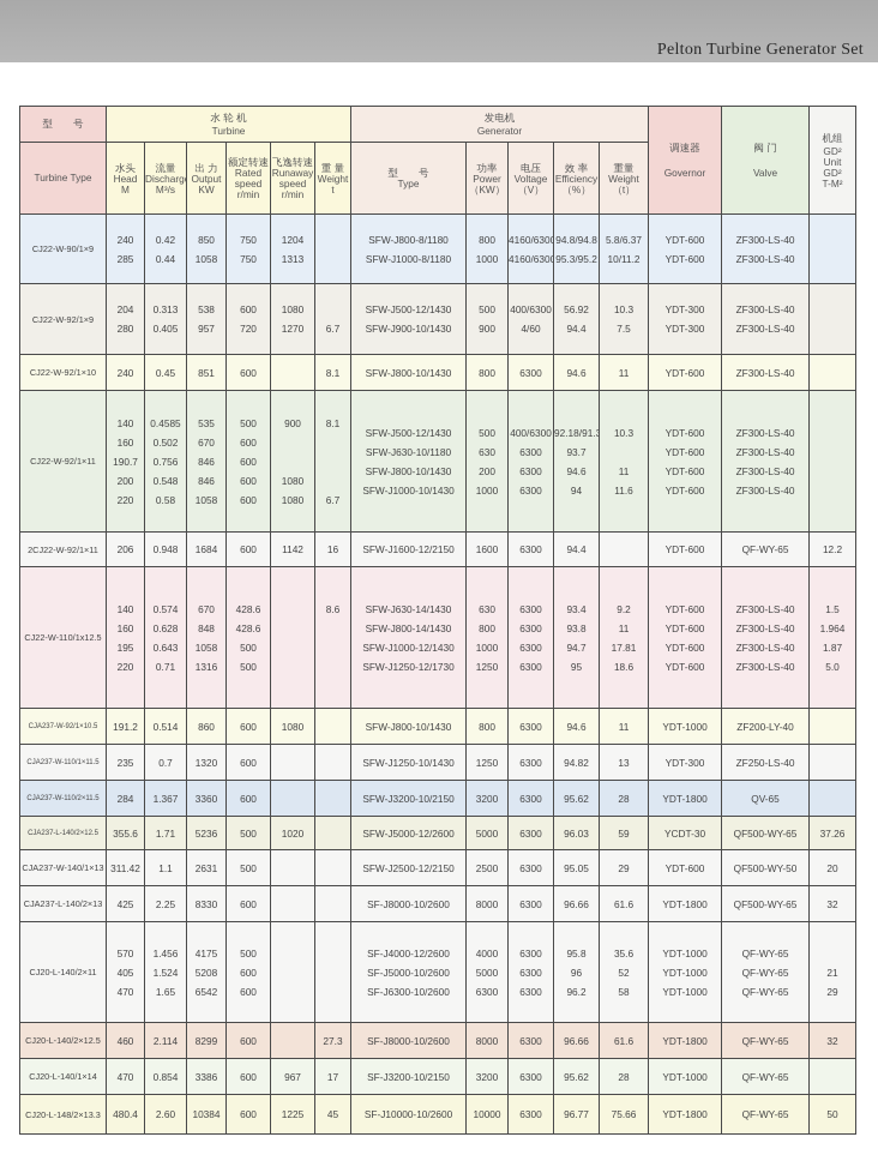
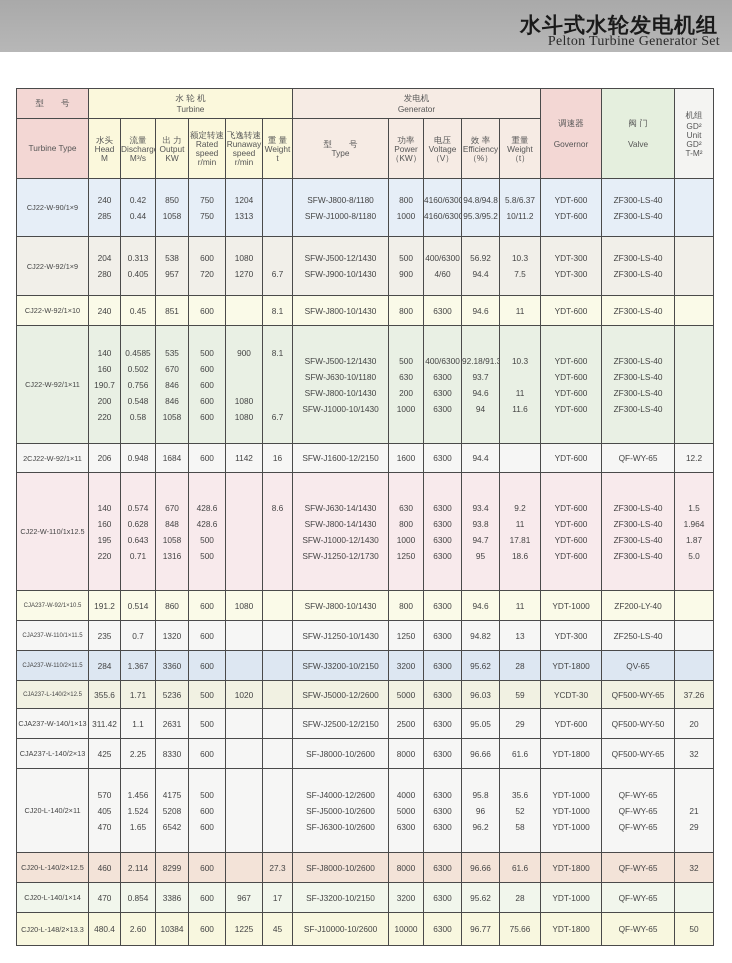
+ 水斗式水轮发电机组
  Pelton Turbine Generator Set
  型 号	水 轮 机Turbine	发电机Generator	调速器Governor	阀 门Valve	机组 GD² Unit GD² T-M²
  Turbine Type	水头HeadM	流量DischargM³/s	出 力OutputKW	额定转速Rated speedr/min	飞逸转速Runaway speedr/min	重 量Weightt	型 号Type	功率Power（KW）	电压Voltage（V）	效 率Efficiency（%）	重量Weight（t）
  CJ22-W-90/1×9	240285	0.420.44	8501058	750750	12041313		SFW-J800-8/1180SFW-J1000-8/1180	8001000	4160/63004160/6300	94.8/94.895.3/95.2	5.8/6.3710/11.2	YDT-600YDT-600	ZF300-LS-40ZF300-LS-40
  CJ22-W-92/1×9	204280	0.3130.405	538957	600720	10801270	6.7	SFW-J500-12/1430SFW-J900-10/1430	500900	400/63004/60	56.9294.4	10.37.5	YDT-300YDT-300	ZF300-LS-40ZF300-LS-40
  CJ22-W-92/1×10	240	0.45	851	600		8.1	SFW-J800-10/1430	800	6300	94.6	11	YDT-600	ZF300-LS-40
  CJ22-W-92/1×11	140160190.7200220	0.45850.5020.7560.5480.58	5356708468461058	500600600600600	900 10801080	8.1 6.7	SFW-J500-12/1430SFW-J630-10/1180SFW-J800-10/1430SFW-J1000-10/1430	5006302001000	400/6300630063006300	92.18/91.393.794.694	10.3 1111.6	YDT-600YDT-600YDT-600YDT-600	ZF300-LS-40ZF300-LS-40ZF300-LS-40ZF300-LS-40
  2CJ22-W-92/1×11	206	0.948	1684	600	1142	16	SFW-J1600-12/2150	1600	6300	94.4		YDT-600	QF-WY-65	12.2
  CJ22-W-110/1x12.5	140160195220	0.5740.6280.6430.71	67084810581316	428.6428.6500500		8.6	SFW-J630-14/1430SFW-J800-14/1430SFW-J1000-12/1430SFW-J1250-12/1730	63080010001250	6300630063006300	93.493.894.795	9.21117.8118.6	YDT-600YDT-600YDT-600YDT-600	ZF300-LS-40ZF300-LS-40ZF300-LS-40ZF300-LS-40	1.51.9641.875.0
  	191.2	0.514	860	600	1080		SFW-J800-10/1430	800	6300	94.6	11	YDT-1000	ZF200-LY-40
  	235	0.7	1320	600			SFW-J1250-10/1430	1250	6300	94.82	13	YDT-300	ZF250-LS-40
  	284	1.367	3360	600			SFW-J3200-10/2150	3200	6300	95.62	28	YDT-1800	QV-65
  	355.6	1.71	5236	500	1020		SFW-J5000-12/2600	5000	6300	96.03	59	YCDT-30	QF500-WY-65	37.26
  CJA237-W-140/1×13	311.42	1.1	2631	500			SFW-J2500-12/2150	2500	6300	95.05	29	YDT-600	QF500-WY-50	20
  CJA237-L-140/2×13	425	2.25	8330	600			SF-J8000-10/2600	8000	6300	96.66	61.6	YDT-1800	QF500-WY-65	32
  CJ20-L-140/2×11	570405470	1.4561.5241.65	417552086542	500600600			SF-J4000-12/2600SF-J5000-10/2600SF-J6300-10/2600	400050006300	630063006300	95.89696.2	35.65258	YDT-1000YDT-1000YDT-1000	QF-WY-65QF-WY-65QF-WY-65	2129
  CJ20-L-140/2×12.5	460	2.114	8299	600		27.3	SF-J8000-10/2600	8000	6300	96.66	61.6	YDT-1800	QF-WY-65	32
  CJ20-L-140/1×14	470	0.854	3386	600	967	17	SF-J3200-10/2150	3200	6300	95.62	28	YDT-1000	QF-WY-65
  CJ20-L-148/2×13.3	480.4	2.60	10384	600	1225	45	SF-J10000-10/2600	10000	6300	96.77	75.66	YDT-1800	QF-WY-65	50
